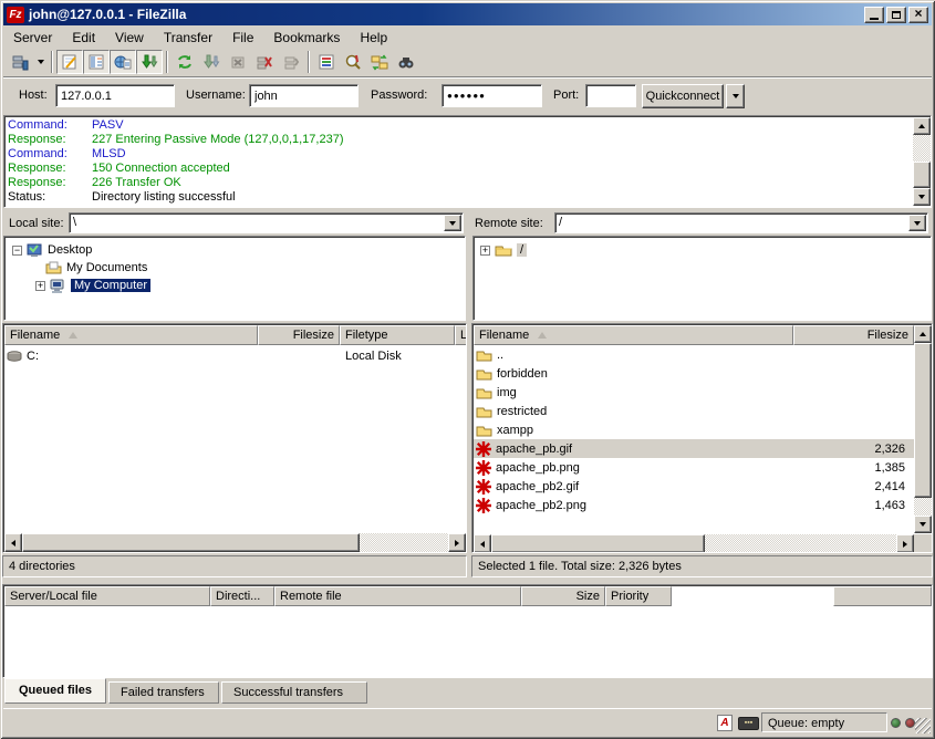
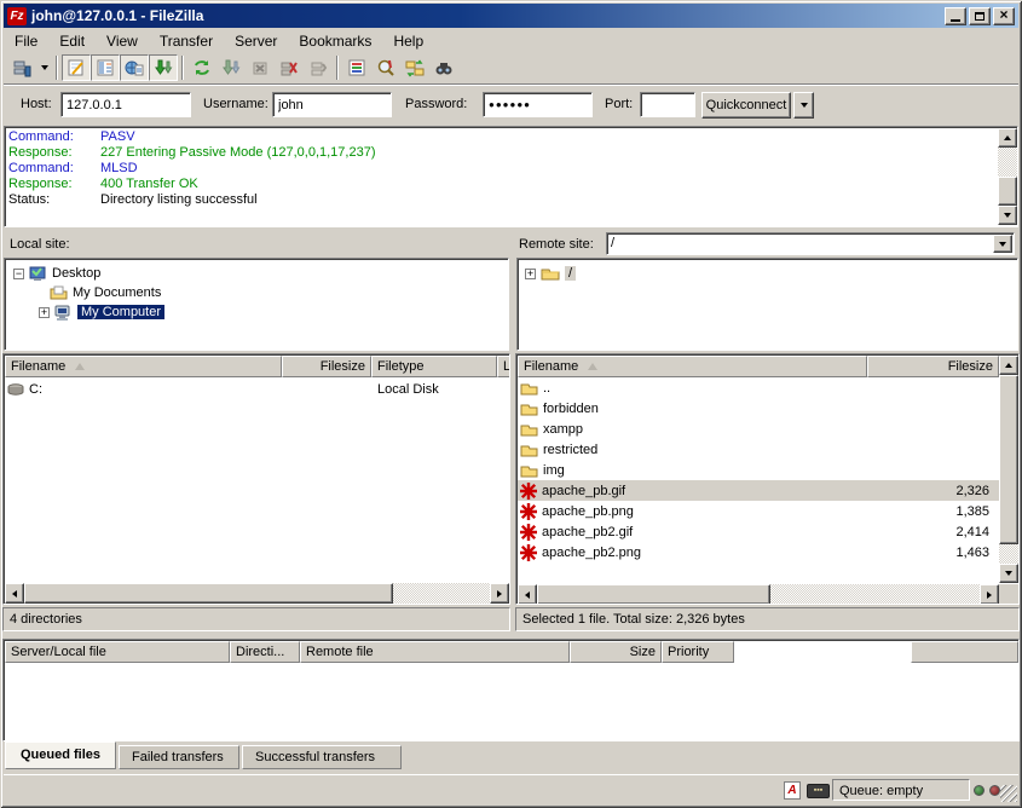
  Fz
  john@127.0.0.1 - FileZilla
  ×
- Server
+ File
  Edit
  View
  Transfer
- File
+ Server
  Bookmarks
  Help
  Host:
  127.0.0.1
  Username:
  john
  Password:
  ●●●●●●
  Port:
  Quickconnect
  Command: PASV
  Response: 227 Entering Passive Mode (127,0,0,1,17,237)
  Command: MLSD
- Response: 150 Connection accepted
- Response: 226 Transfer OK
+ Response: 400 Transfer OK
  Status: Directory listing successful
  Local site:
- \
  Remote site:
  /
  −
  Desktop
  My Documents
  +
  My Computer
  +
  /
  Filename
  Filesize
  Filetype
  L
  C:
  Local Disk
  Filename
  Filesize
  ..
  forbidden
- img
+ xampp
  restricted
- xampp
+ img
  apache_pb.gif
  2,326
  apache_pb.png
  1,385
  apache_pb2.gif
  2,414
  apache_pb2.png
  1,463
  4 directories
  Selected 1 file. Total size: 2,326 bytes
  Server/Local file
  Directi...
  Remote file
  Size
  Priority
  Queued files
  Failed transfers
  Successful transfers
  A
  Queue: empty
